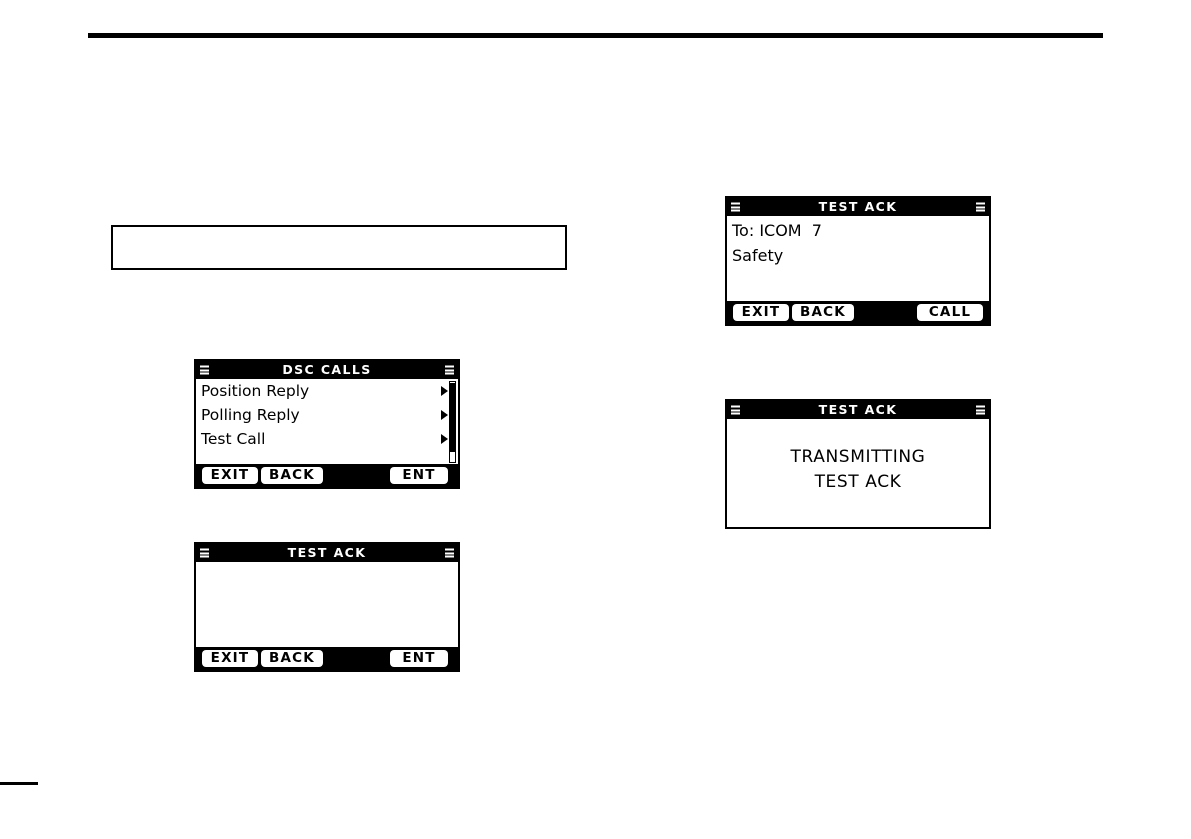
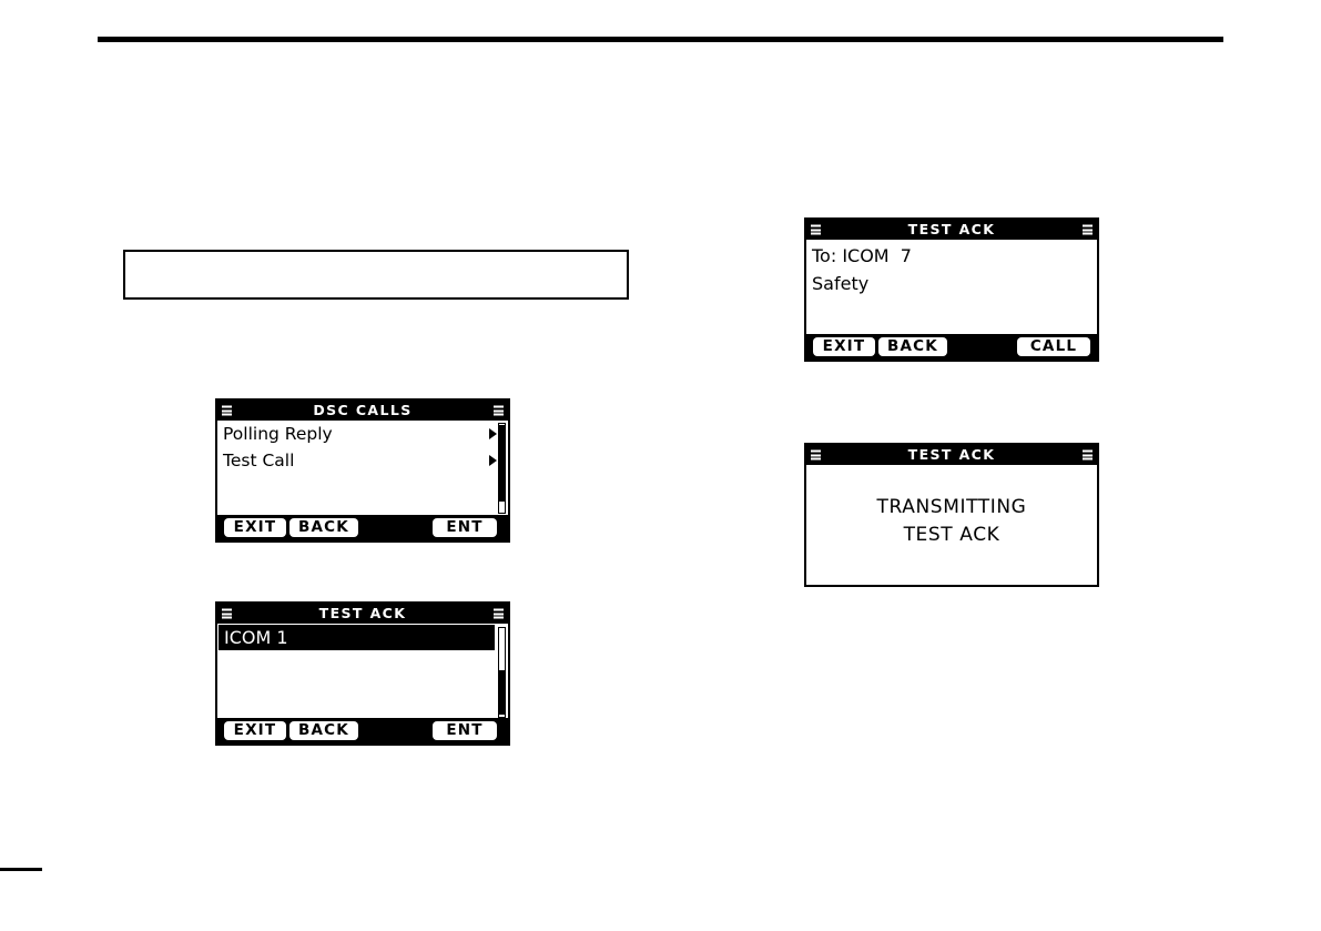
  DSC CALLS
- Position Reply
  Polling Reply
  Test Call
  EXIT
  BACK
  ENT
  TEST ACK
+ ICOM 1
  EXIT
  BACK
  ENT
  TEST ACK
  To: ICOM 7
  Safety
  EXIT
  BACK
  CALL
  TEST ACK
  TRANSMITTING
  TEST ACK
